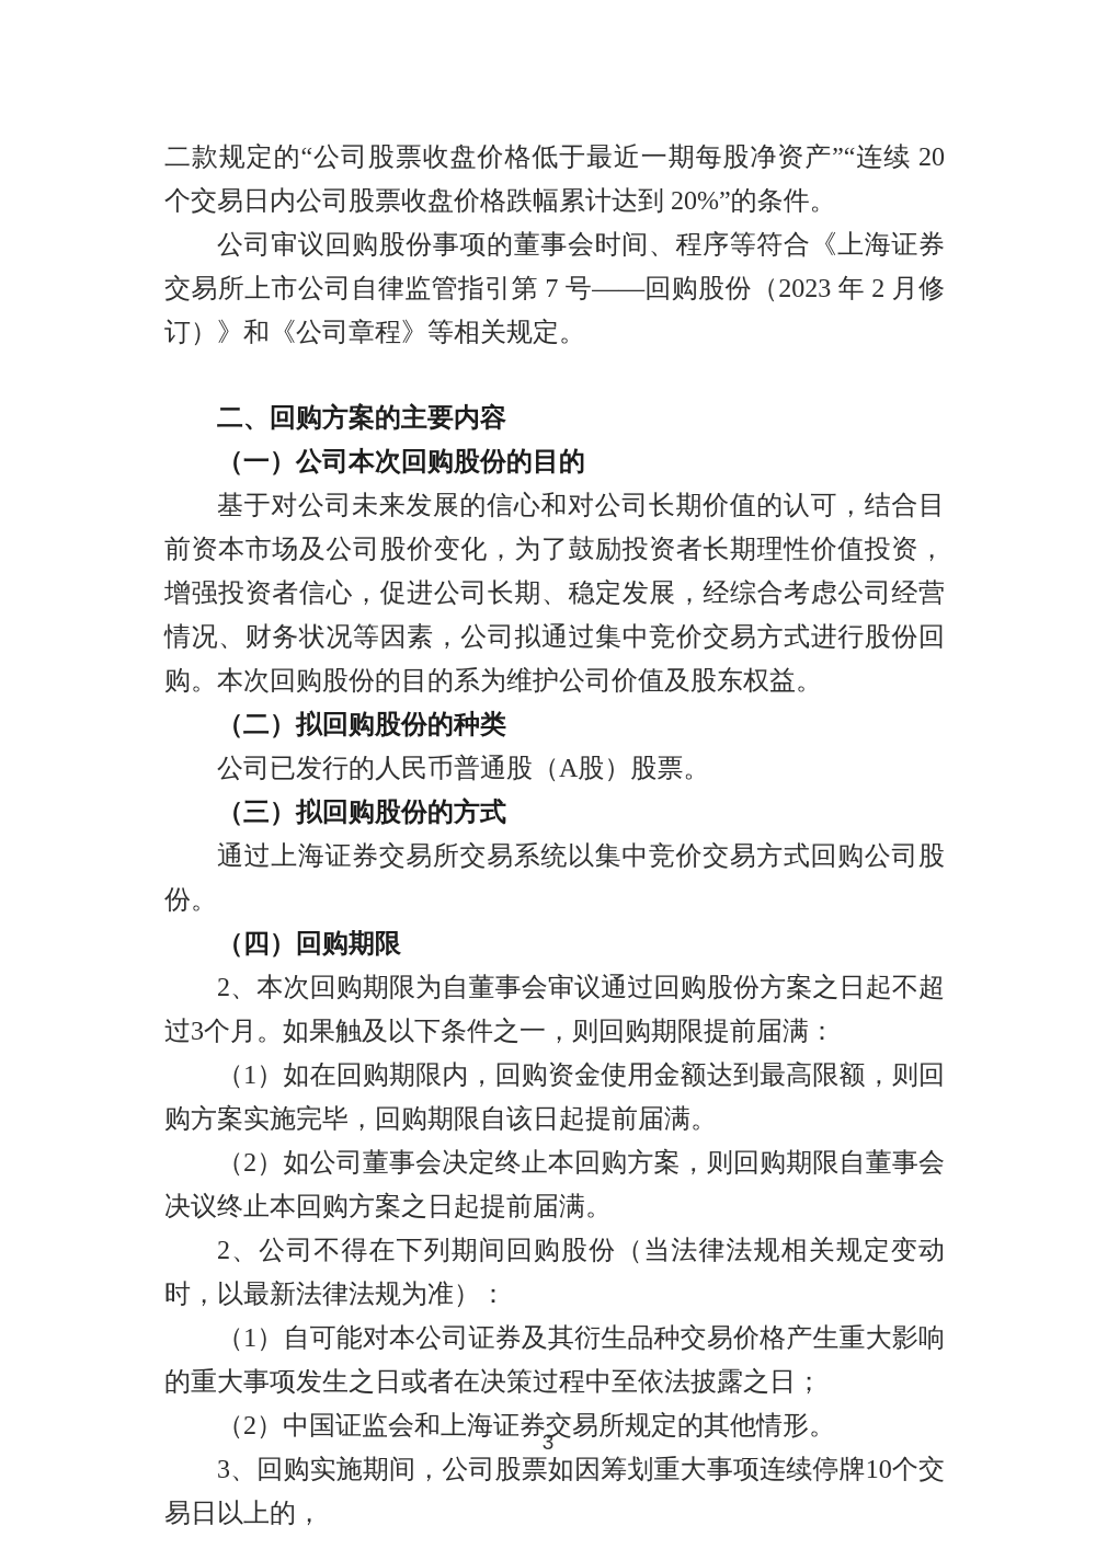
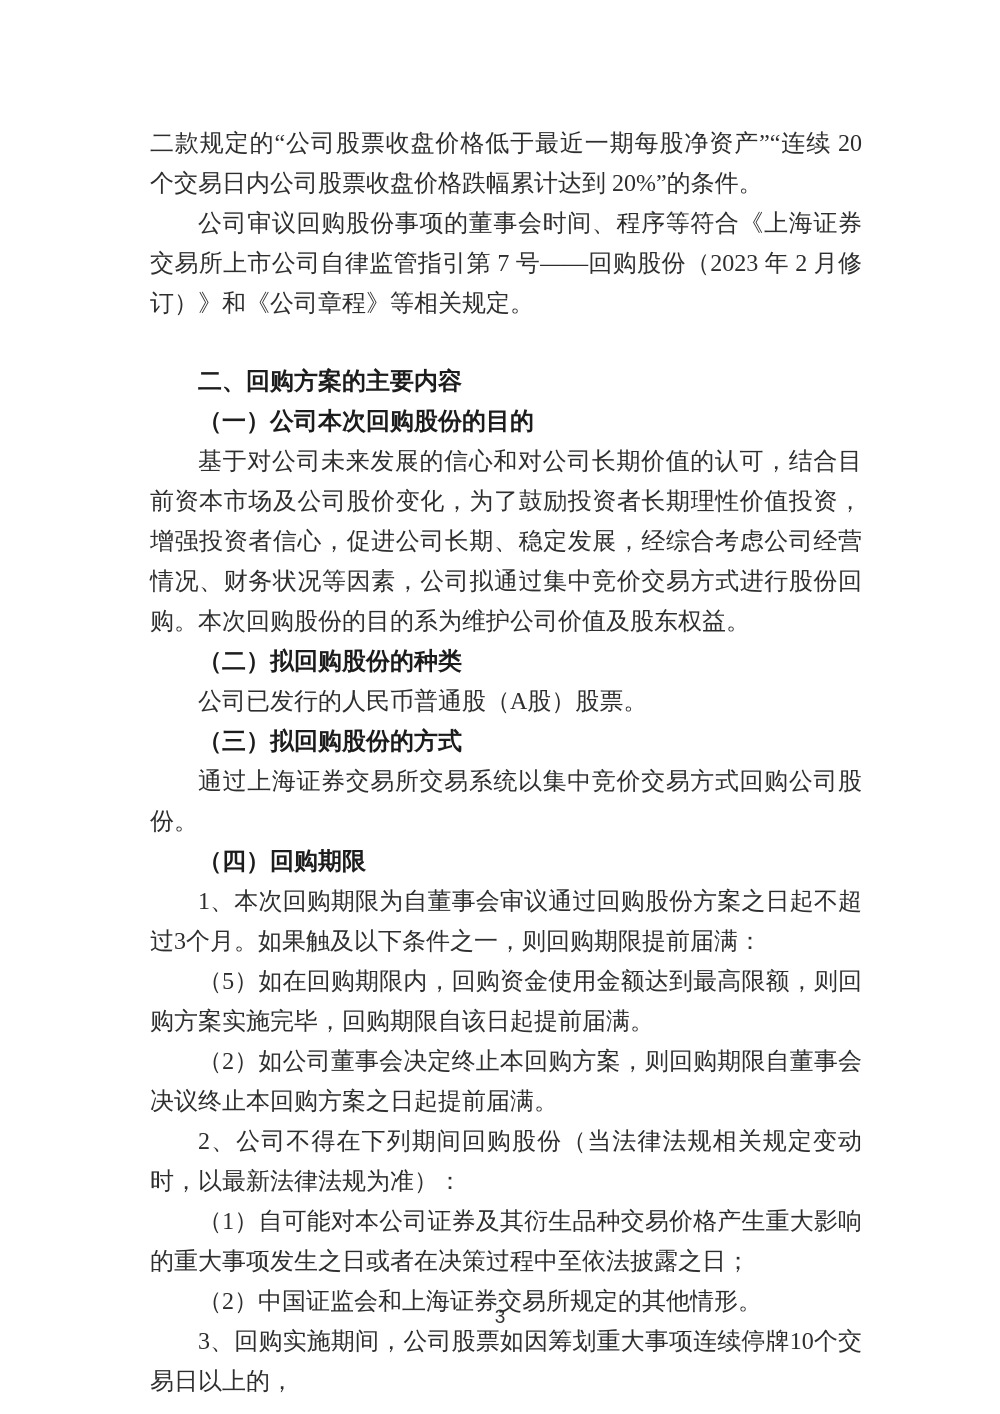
  二款规定的“公司股票收盘价格低于最近一期每股净资产”“连续 20 个交易日内公司股票收盘价格跌幅累计达到 20%”的条件。
  公司审议回购股份事项的董事会时间、程序等符合《上海证券交易所上市公司自律监管指引第 7 号——回购股份（2023 年 2 月修订）》和《公司章程》等相关规定。
  二、回购方案的主要内容
  （一）公司本次回购股份的目的
  基于对公司未来发展的信心和对公司长期价值的认可，结合目前资本市场及公司股价变化，为了鼓励投资者长期理性价值投资，增强投资者信心，促进公司长期、稳定发展，经综合考虑公司经营情况、财务状况等因素，公司拟通过集中竞价交易方式进行股份回购。本次回购股份的目的系为维护公司价值及股东权益。
  （二）拟回购股份的种类
  公司已发行的人民币普通股（A股）股票。
  （三）拟回购股份的方式
  通过上海证券交易所交易系统以集中竞价交易方式回购公司股份。
  （四）回购期限
- 2、本次回购期限为自董事会审议通过回购股份方案之日起不超过3个月。如果触及以下条件之一，则回购期限提前届满：
+ 1、本次回购期限为自董事会审议通过回购股份方案之日起不超过3个月。如果触及以下条件之一，则回购期限提前届满：
- （1）如在回购期限内，回购资金使用金额达到最高限额，则回购方案实施完毕，回购期限自该日起提前届满。
+ （5）如在回购期限内，回购资金使用金额达到最高限额，则回购方案实施完毕，回购期限自该日起提前届满。
  （2）如公司董事会决定终止本回购方案，则回购期限自董事会决议终止本回购方案之日起提前届满。
  2、公司不得在下列期间回购股份（当法律法规相关规定变动时，以最新法律法规为准）：
  （1）自可能对本公司证券及其衍生品种交易价格产生重大影响的重大事项发生之日或者在决策过程中至依法披露之日；
  （2）中国证监会和上海证券交易所规定的其他情形。
  3、回购实施期间，公司股票如因筹划重大事项连续停牌10个交易日以上的，
  3
